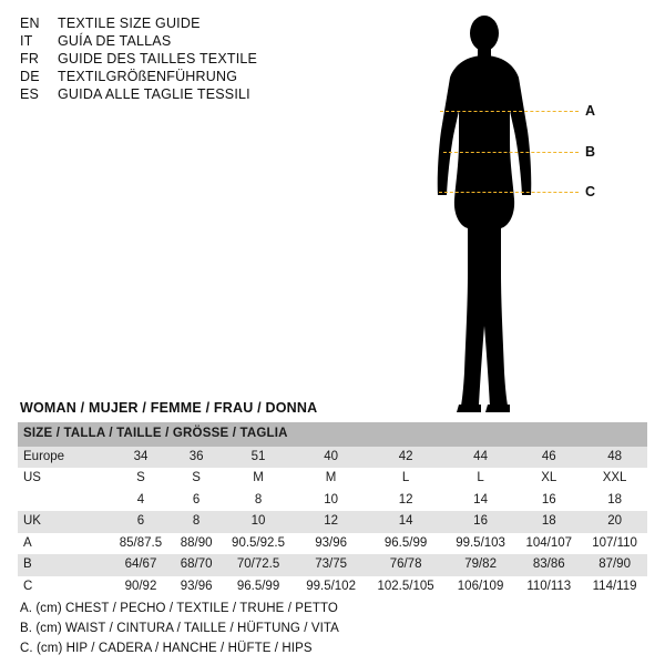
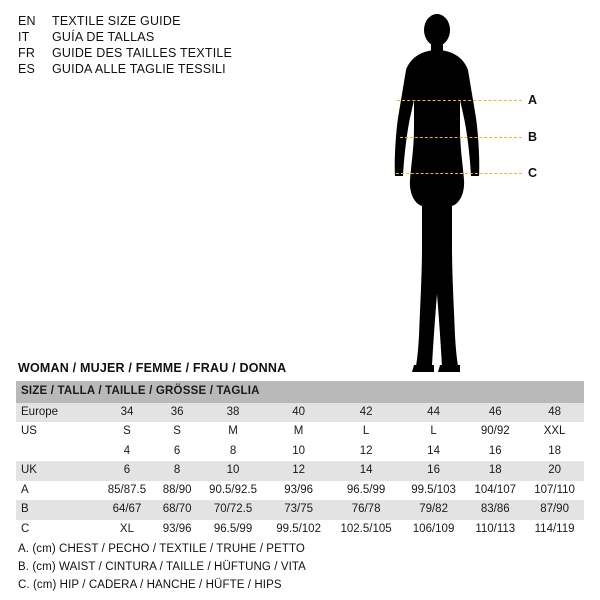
  EN
  TEXTILE SIZE GUIDE
  IT
  GUÍA DE TALLAS
  FR
  GUIDE DES TAILLES TEXTILE
- DE
- TEXTILGRÖßENFÜHRUNG
  ES
  GUIDA ALLE TAGLIE TESSILI
  A
  B
  C
  WOMAN / MUJER / FEMME / FRAU / DONNA
  SIZE / TALLA / TAILLE / GRÖSSE / TAGLIA
- Europe	34	36	51	40	42	44	46	48
+ Europe	34	36	38	40	42	44	46	48
- US	S	S	M	M	L	L	XL	XXL
+ US	S	S	M	M	L	L	90/92	XXL
  	4	6	8	10	12	14	16	18
  UK	6	8	10	12	14	16	18	20
  A	85/87.5	88/90	90.5/92.5	93/96	96.5/99	99.5/103	104/107	107/110
  B	64/67	68/70	70/72.5	73/75	76/78	79/82	83/86	87/90
- C	90/92	93/96	96.5/99	99.5/102	102.5/105	106/109	110/113	114/119
+ C	XL	93/96	96.5/99	99.5/102	102.5/105	106/109	110/113	114/119
  A. (cm) CHEST / PECHO / TEXTILE / TRUHE / PETTO
  B. (cm) WAIST / CINTURA / TAILLE / HÜFTUNG / VITA
  C. (cm) HIP / CADERA / HANCHE / HÜFTE / HIPS
